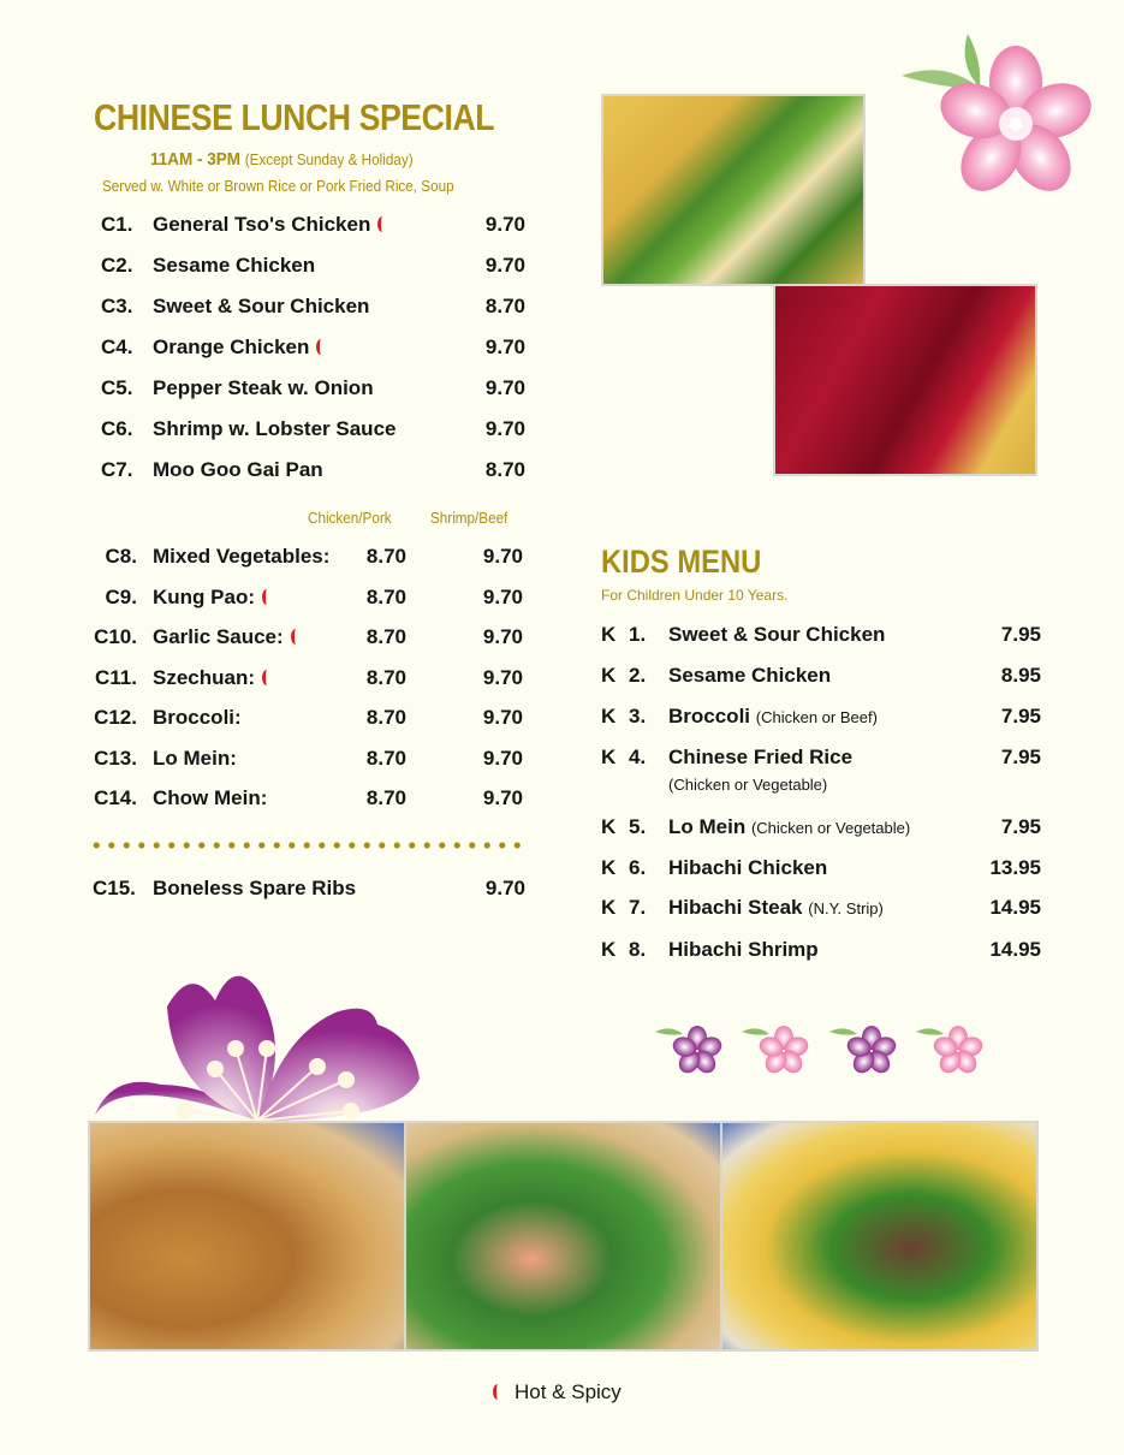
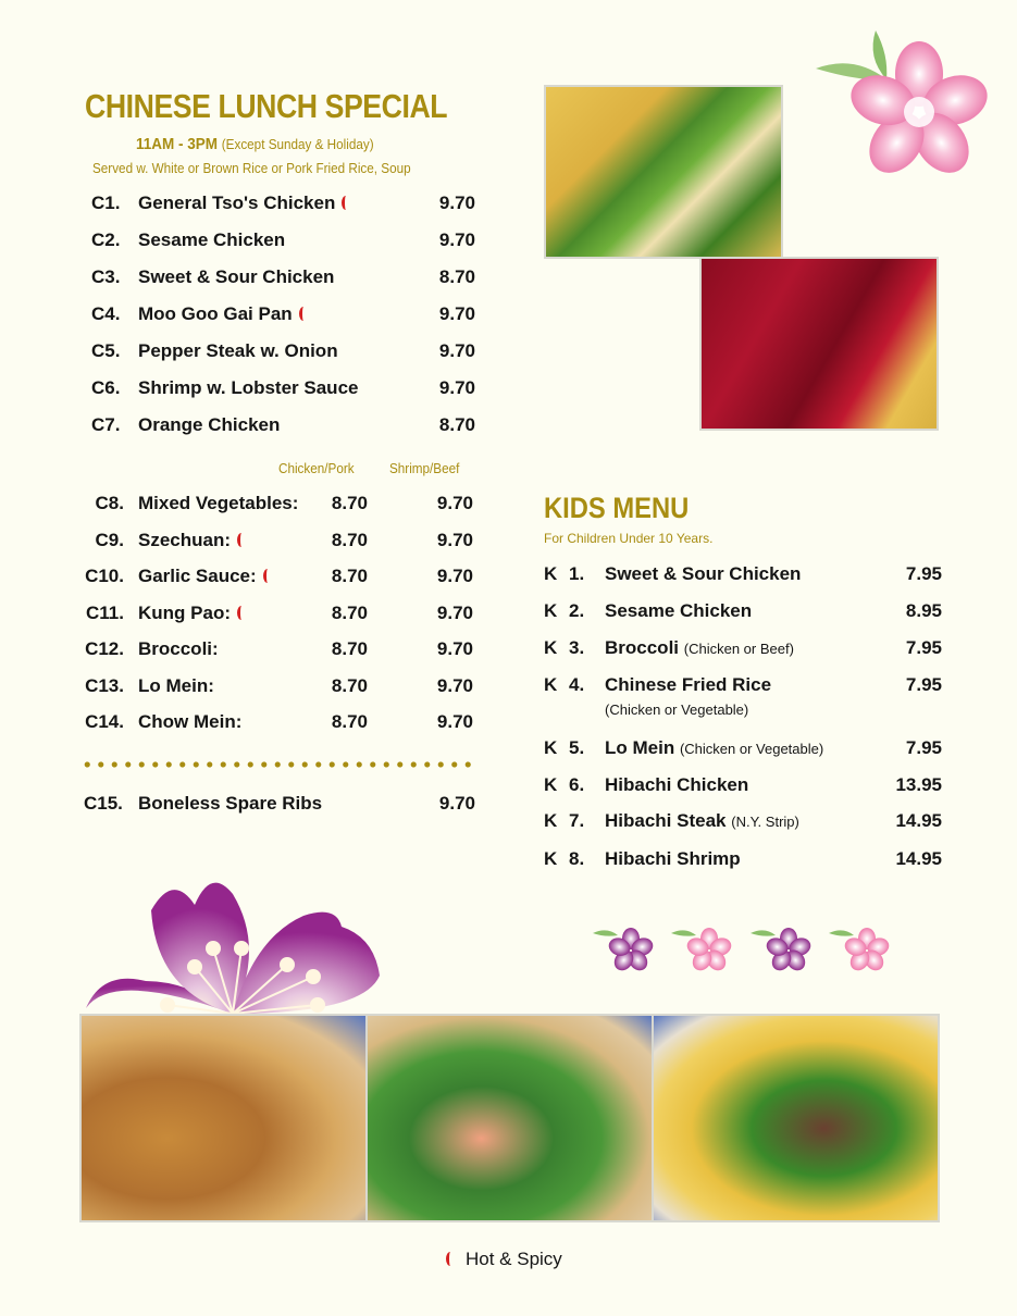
  CHINESE LUNCH SPECIAL
  11AM - 3PM (Except Sunday & Holiday)
  Served w. White or Brown Rice or Pork Fried Rice, Soup
  C1.
  General Tso's Chicken
  9.70
  C2.
  Sesame Chicken
  9.70
  C3.
  Sweet & Sour Chicken
  8.70
  C4.
- Orange Chicken
+ Moo Goo Gai Pan
  9.70
  C5.
  Pepper Steak w. Onion
  9.70
  C6.
  Shrimp w. Lobster Sauce
  9.70
  C7.
- Moo Goo Gai Pan
+ Orange Chicken
  8.70
  Chicken/Pork
  Shrimp/Beef
  C8.
  Mixed Vegetables:
  8.70
  9.70
  C9.
- Kung Pao:
+ Szechuan:
  8.70
  9.70
  C10.
  Garlic Sauce:
  8.70
  9.70
  C11.
- Szechuan:
+ Kung Pao:
  8.70
  9.70
  C12.
  Broccoli:
  8.70
  9.70
  C13.
  Lo Mein:
  8.70
  9.70
  C14.
  Chow Mein:
  8.70
  9.70
  C15.
  Boneless Spare Ribs
  9.70
  KIDS MENU
  For Children Under 10 Years.
  K
  1.
  Sweet & Sour Chicken
  7.95
  K
  2.
  Sesame Chicken
  8.95
  K
  3.
  Broccoli (Chicken or Beef)
  7.95
  K
  4.
  Chinese Fried Rice
  (Chicken or Vegetable)
  7.95
  K
  5.
  Lo Mein (Chicken or Vegetable)
  7.95
  K
  6.
  Hibachi Chicken
  13.95
  K
  7.
  Hibachi Steak (N.Y. Strip)
  14.95
  K
  8.
  Hibachi Shrimp
  14.95
  Hot & Spicy
